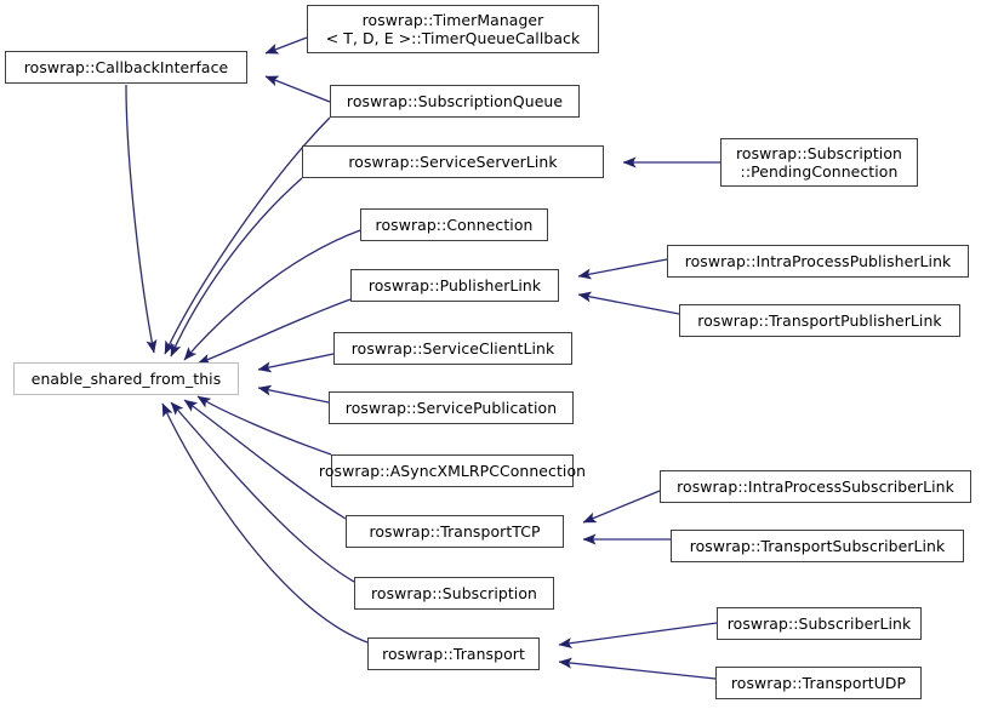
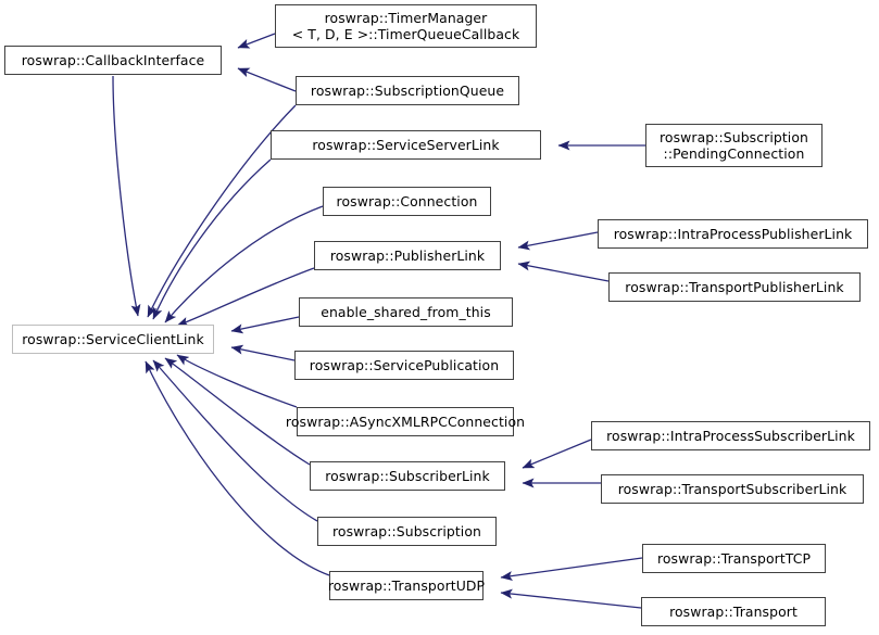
  roswrap::CallbackInterface
  roswrap::TimerManager
  < T, D, E >::TimerQueueCallback
  roswrap::SubscriptionQueue
  roswrap::ServiceServerLink
  roswrap::Subscription
  ::PendingConnection
- enable_shared_from_this
+ roswrap::ServiceClientLink
  roswrap::Connection
  roswrap::PublisherLink
  roswrap::IntraProcessPublisherLink
  roswrap::TransportPublisherLink
- roswrap::ServiceClientLink
+ enable_shared_from_this
  roswrap::ServicePublication
  roswrap::ASyncXMLRPCConnection
- roswrap::TransportTCP
+ roswrap::SubscriberLink
  roswrap::IntraProcessSubscriberLink
  roswrap::TransportSubscriberLink
  roswrap::Subscription
- roswrap::Transport
+ roswrap::TransportUDP
- roswrap::SubscriberLink
+ roswrap::TransportTCP
- roswrap::TransportUDP
+ roswrap::Transport
